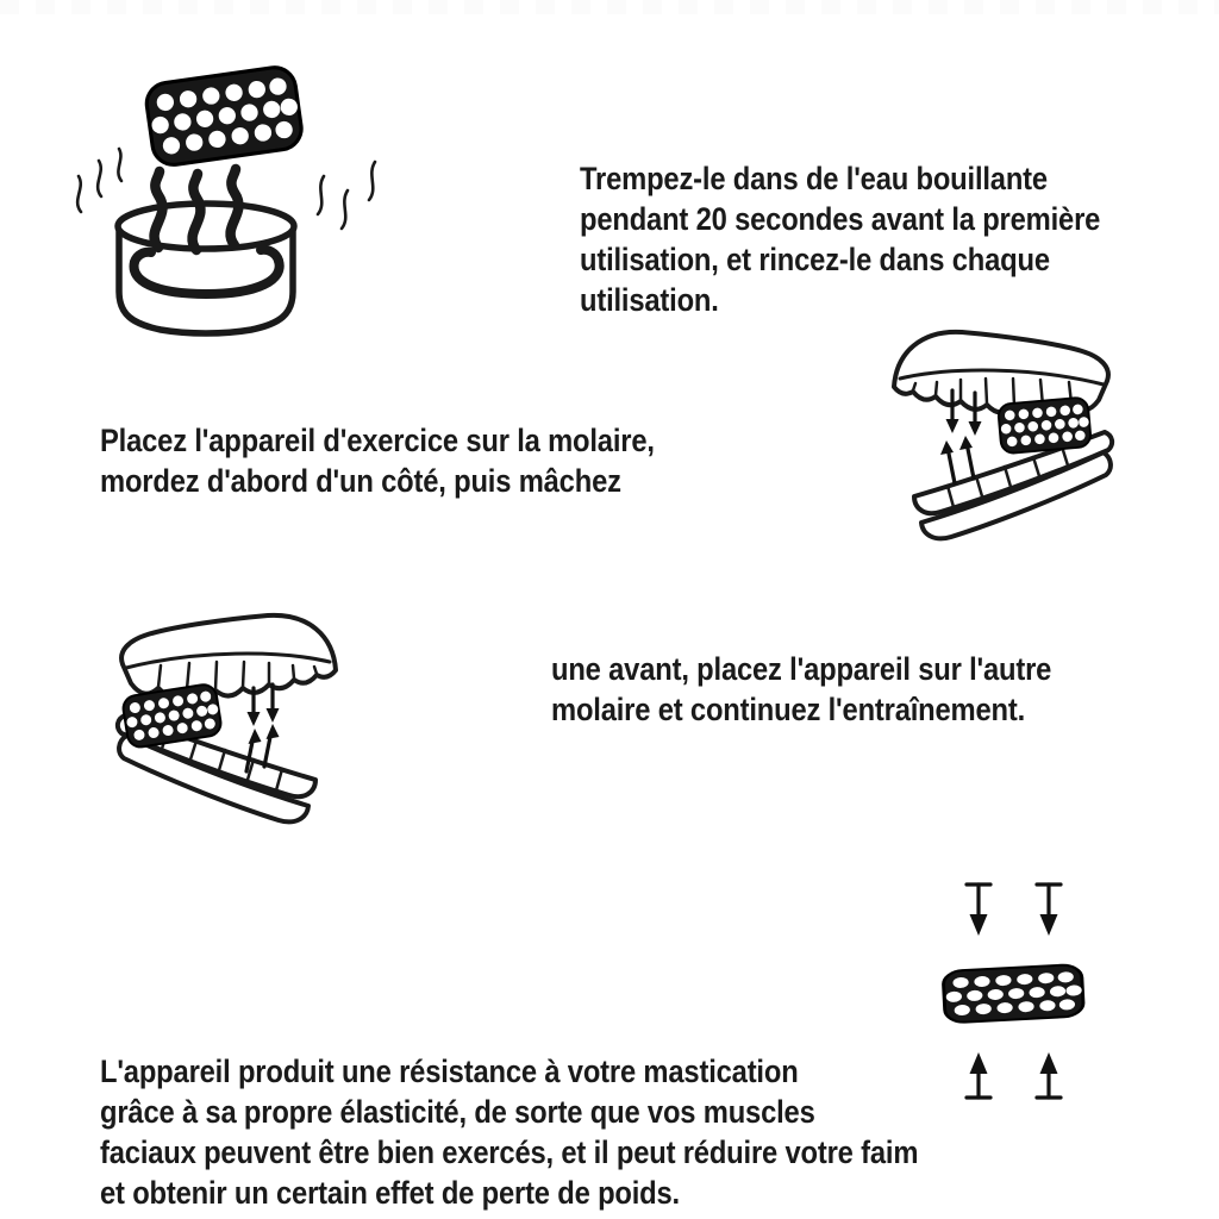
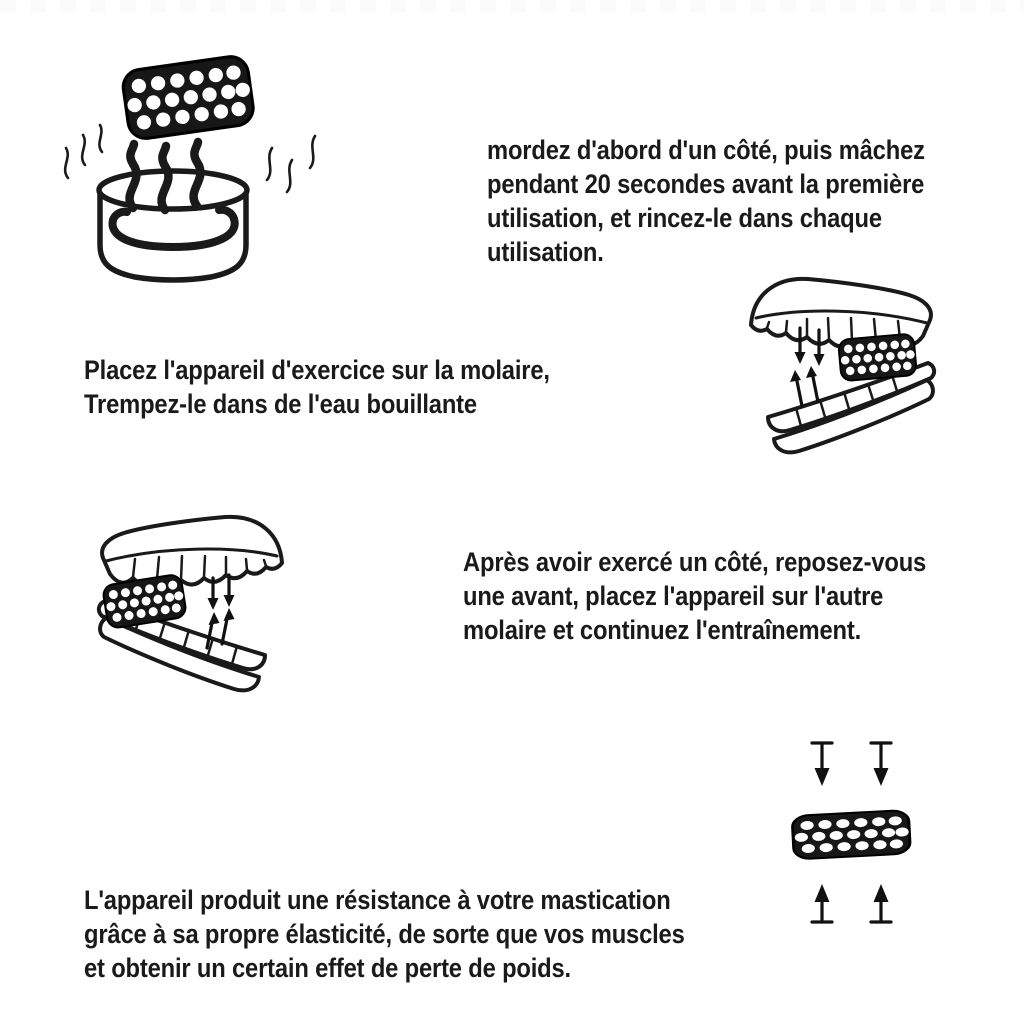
- Trempez-le dans de l'eau bouillante
+ mordez d'abord d'un côté, puis mâchez
  pendant 20 secondes avant la première
  utilisation, et rincez-le dans chaque
  utilisation.
  Placez l'appareil d'exercice sur la molaire,
- mordez d'abord d'un côté, puis mâchez
+ Trempez-le dans de l'eau bouillante
+ Après avoir exercé un côté, reposez-vous
  une avant, placez l'appareil sur l'autre
  molaire et continuez l'entraînement.
  L'appareil produit une résistance à votre mastication
  grâce à sa propre élasticité, de sorte que vos muscles
- faciaux peuvent être bien exercés, et il peut réduire votre faim
  et obtenir un certain effet de perte de poids.
